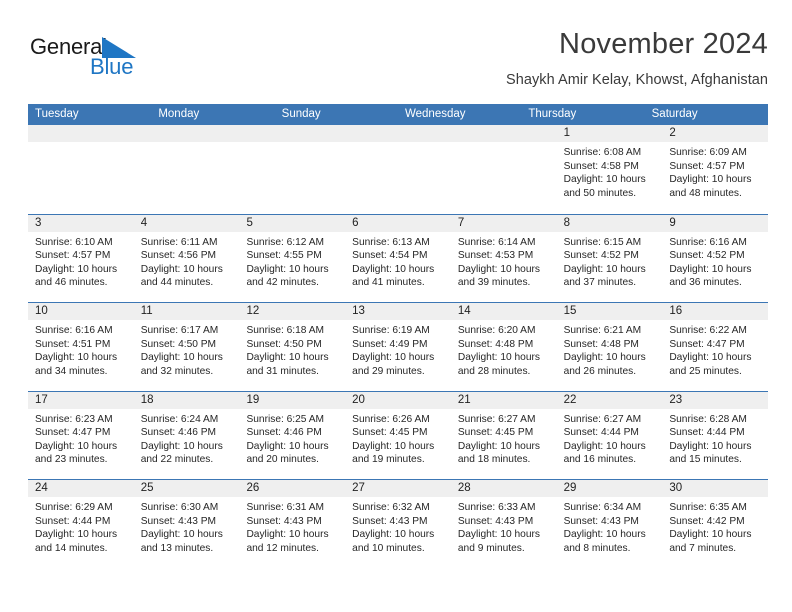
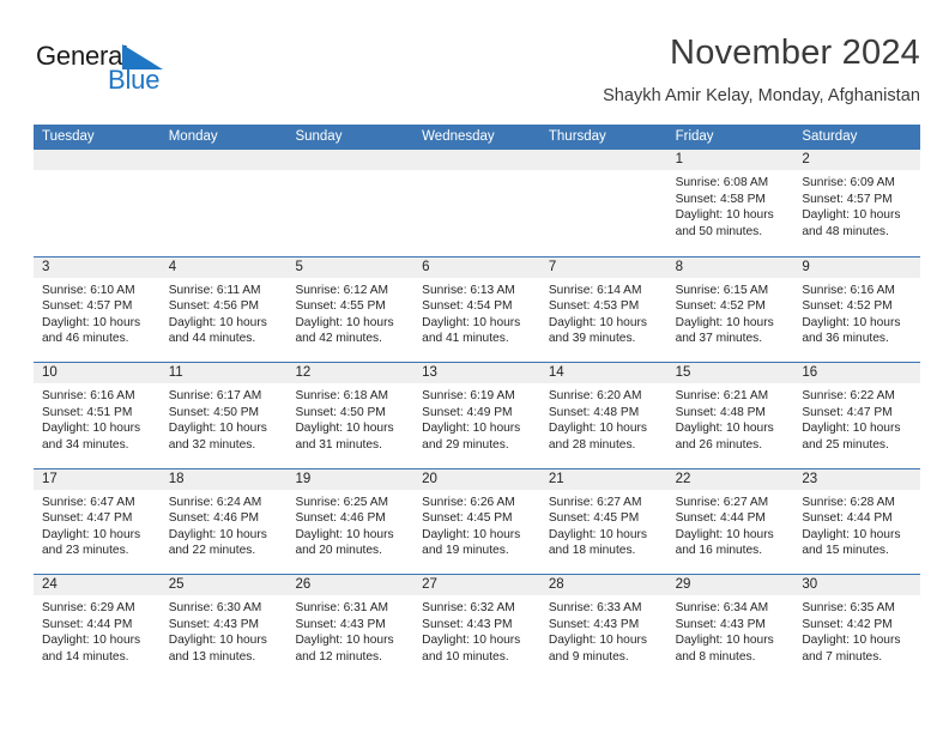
  Genera
  Blue
  November 2024
- Shaykh Amir Kelay, Khowst, Afghanistan
+ Shaykh Amir Kelay, Monday, Afghanistan
  Tuesday
  Monday
  Sunday
  Wednesday
  Thursday
+ Friday
  Saturday
  1
  Sunrise: 6:08 AM
  Sunset: 4:58 PM
  Daylight: 10 hours
  and 50 minutes.
  2
  Sunrise: 6:09 AM
  Sunset: 4:57 PM
  Daylight: 10 hours
  and 48 minutes.
  3
  Sunrise: 6:10 AM
  Sunset: 4:57 PM
  Daylight: 10 hours
  and 46 minutes.
  4
  Sunrise: 6:11 AM
  Sunset: 4:56 PM
  Daylight: 10 hours
  and 44 minutes.
  5
  Sunrise: 6:12 AM
  Sunset: 4:55 PM
  Daylight: 10 hours
  and 42 minutes.
  6
  Sunrise: 6:13 AM
  Sunset: 4:54 PM
  Daylight: 10 hours
  and 41 minutes.
  7
  Sunrise: 6:14 AM
  Sunset: 4:53 PM
  Daylight: 10 hours
  and 39 minutes.
  8
  Sunrise: 6:15 AM
  Sunset: 4:52 PM
  Daylight: 10 hours
  and 37 minutes.
  9
  Sunrise: 6:16 AM
  Sunset: 4:52 PM
  Daylight: 10 hours
  and 36 minutes.
  10
  Sunrise: 6:16 AM
  Sunset: 4:51 PM
  Daylight: 10 hours
  and 34 minutes.
  11
  Sunrise: 6:17 AM
  Sunset: 4:50 PM
  Daylight: 10 hours
  and 32 minutes.
  12
  Sunrise: 6:18 AM
  Sunset: 4:50 PM
  Daylight: 10 hours
  and 31 minutes.
  13
  Sunrise: 6:19 AM
  Sunset: 4:49 PM
  Daylight: 10 hours
  and 29 minutes.
  14
  Sunrise: 6:20 AM
  Sunset: 4:48 PM
  Daylight: 10 hours
  and 28 minutes.
  15
  Sunrise: 6:21 AM
  Sunset: 4:48 PM
  Daylight: 10 hours
  and 26 minutes.
  16
  Sunrise: 6:22 AM
  Sunset: 4:47 PM
  Daylight: 10 hours
  and 25 minutes.
  17
- Sunrise: 6:23 AM
+ Sunrise: 6:47 AM
  Sunset: 4:47 PM
  Daylight: 10 hours
  and 23 minutes.
  18
  Sunrise: 6:24 AM
  Sunset: 4:46 PM
  Daylight: 10 hours
  and 22 minutes.
  19
  Sunrise: 6:25 AM
  Sunset: 4:46 PM
  Daylight: 10 hours
  and 20 minutes.
  20
  Sunrise: 6:26 AM
  Sunset: 4:45 PM
  Daylight: 10 hours
  and 19 minutes.
  21
  Sunrise: 6:27 AM
  Sunset: 4:45 PM
  Daylight: 10 hours
  and 18 minutes.
  22
  Sunrise: 6:27 AM
  Sunset: 4:44 PM
  Daylight: 10 hours
  and 16 minutes.
  23
  Sunrise: 6:28 AM
  Sunset: 4:44 PM
  Daylight: 10 hours
  and 15 minutes.
  24
  Sunrise: 6:29 AM
  Sunset: 4:44 PM
  Daylight: 10 hours
  and 14 minutes.
  25
  Sunrise: 6:30 AM
  Sunset: 4:43 PM
  Daylight: 10 hours
  and 13 minutes.
  26
  Sunrise: 6:31 AM
  Sunset: 4:43 PM
  Daylight: 10 hours
  and 12 minutes.
  27
  Sunrise: 6:32 AM
  Sunset: 4:43 PM
  Daylight: 10 hours
  and 10 minutes.
  28
  Sunrise: 6:33 AM
  Sunset: 4:43 PM
  Daylight: 10 hours
  and 9 minutes.
  29
  Sunrise: 6:34 AM
  Sunset: 4:43 PM
  Daylight: 10 hours
  and 8 minutes.
  30
  Sunrise: 6:35 AM
  Sunset: 4:42 PM
  Daylight: 10 hours
  and 7 minutes.
